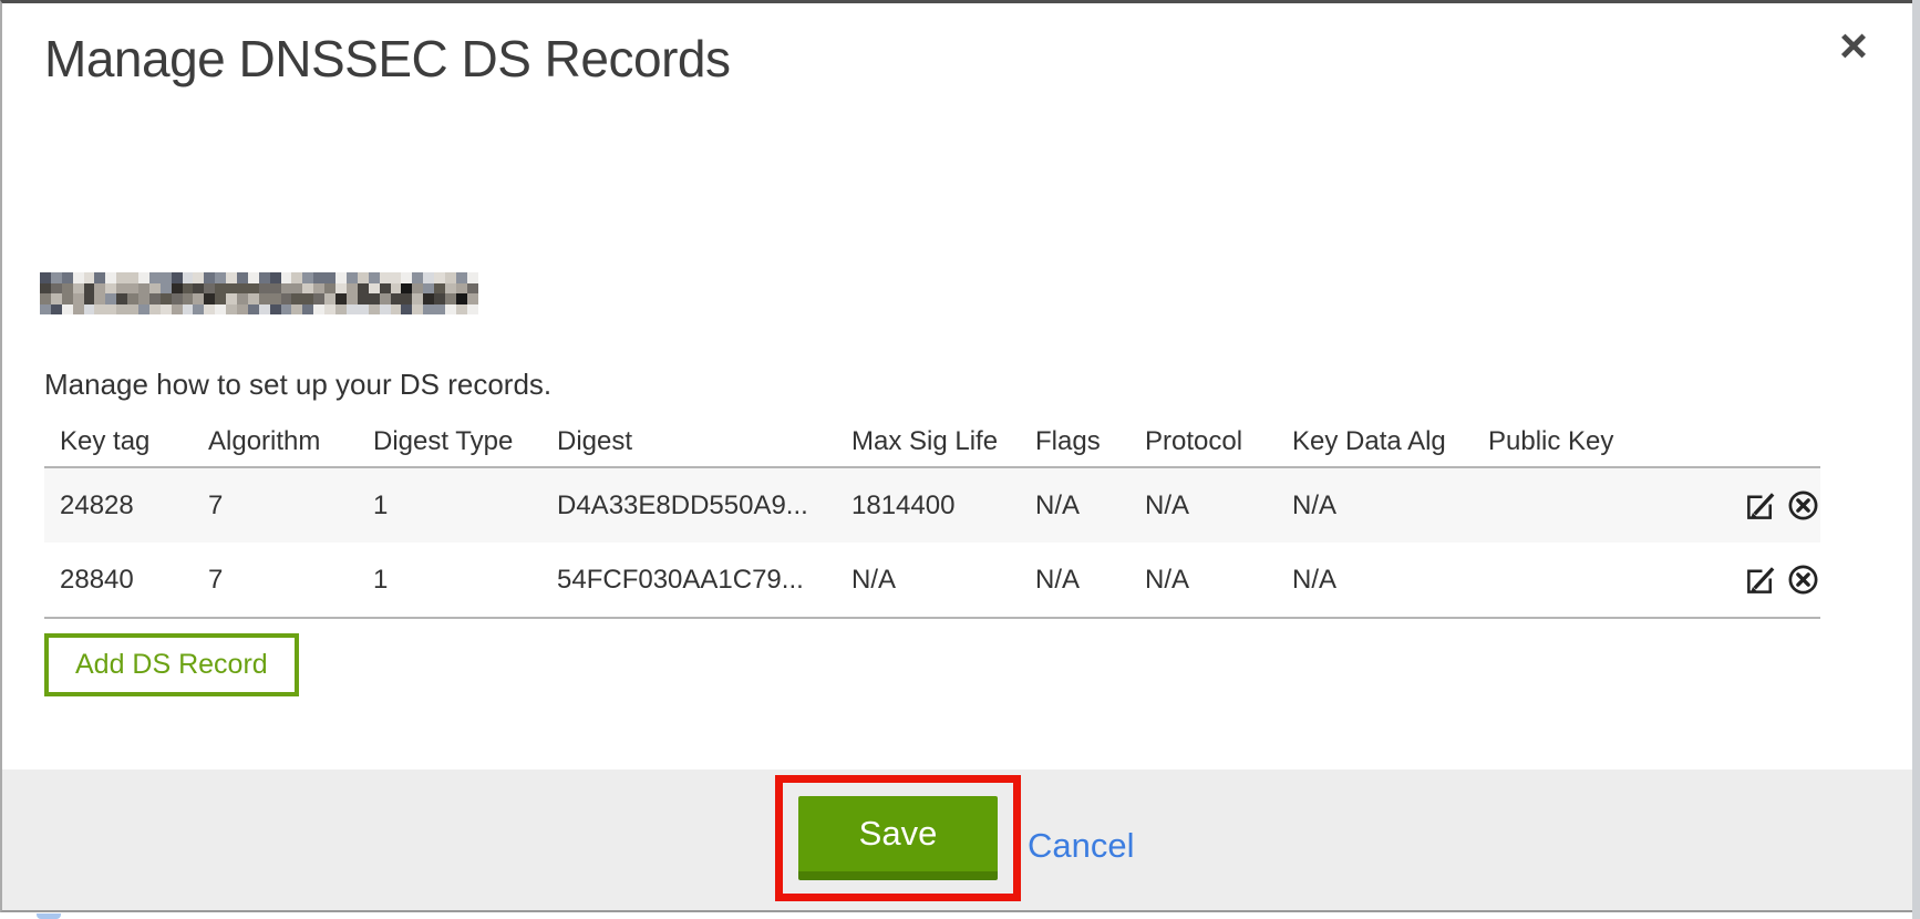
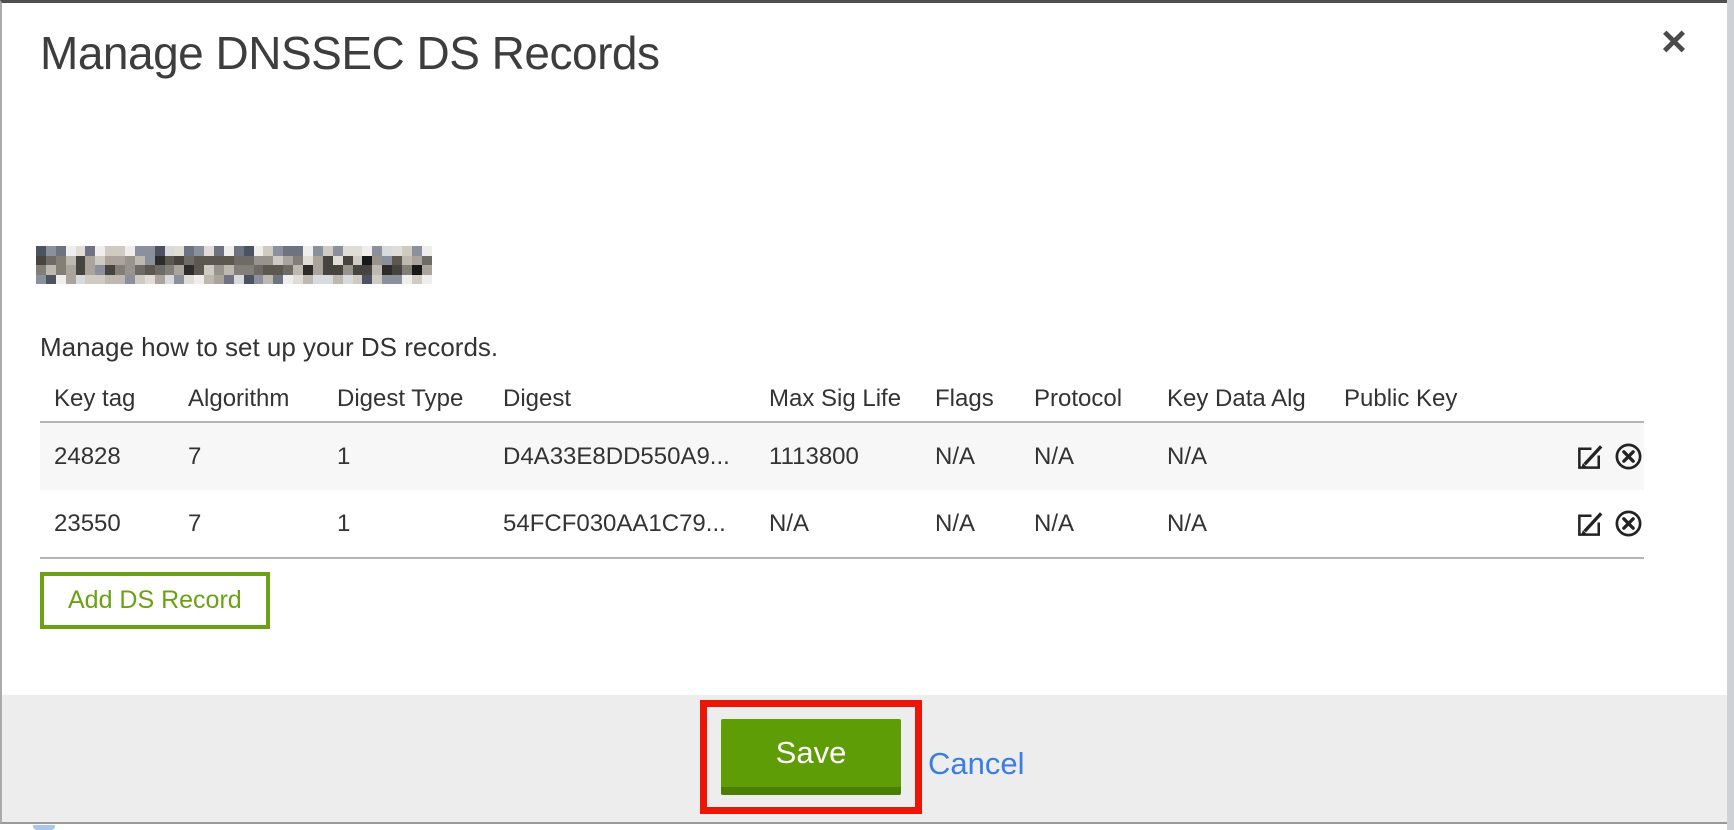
  Manage DNSSEC DS Records
  ×
  Manage how to set up your DS records.
  Key tag	Algorithm	Digest Type	Digest	Max Sig Life	Flags	Protocol	Key Data Alg	Public Key
- 24828	7	1	D4A33E8DD550A9...	1814400	N/A	N/A	N/A
+ 24828	7	1	D4A33E8DD550A9...	1113800	N/A	N/A	N/A
- 28840	7	1	54FCF030AA1C79...	N/A	N/A	N/A	N/A
+ 23550	7	1	54FCF030AA1C79...	N/A	N/A	N/A	N/A
  Add DS Record
  Save
  Cancel
